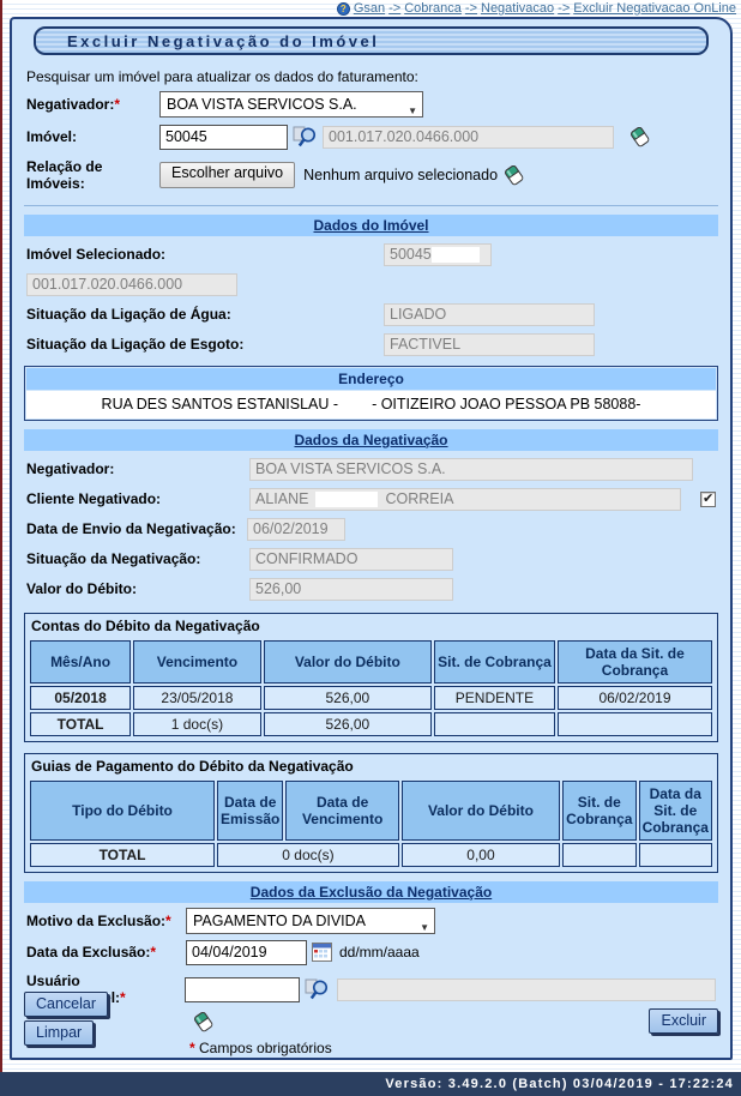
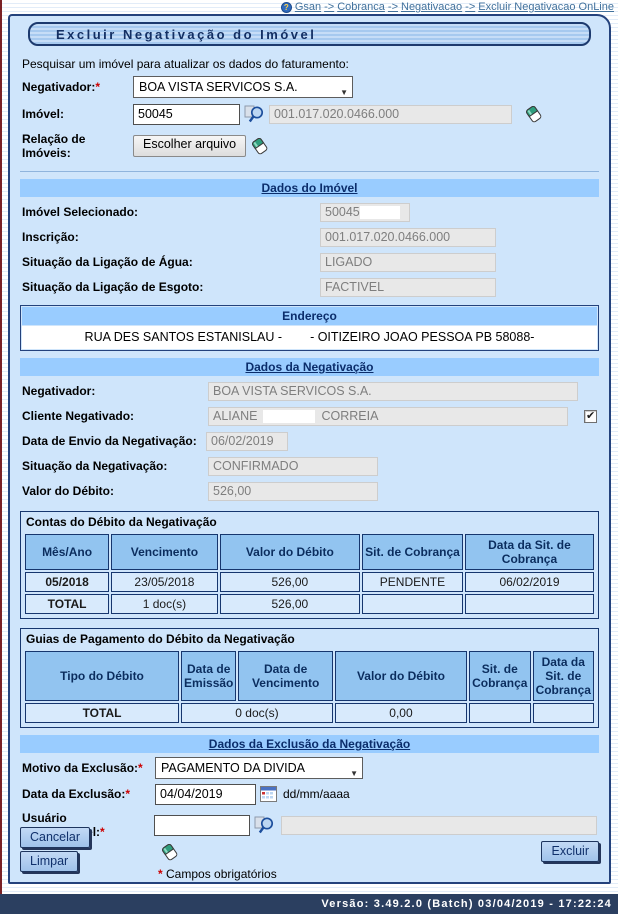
  ?
  Gsan
  ->
  Cobranca
  ->
  Negativacao
  ->
  Excluir Negativacao OnLine
  Excluir Negativação do Imóvel
  Pesquisar um imóvel para atualizar os dados do faturamento:
  Negativador:*
  BOA VISTA SERVICOS S.A.
  ▼
  Imóvel:
  50045
  001.017.020.0466.000
  Relação de
  Imóveis:
  Escolher arquivo
- Nenhum arquivo selecionado
  Dados do Imóvel
  Imóvel Selecionado:
  50045
+ Inscrição:
  001.017.020.0466.000
  Situação da Ligação de Água:
  LIGADO
  Situação da Ligação de Esgoto:
  FACTIVEL
  Endereço
  RUA DES SANTOS ESTANISLAU - - OITIZEIRO JOAO PESSOA PB 58088-
  Dados da Negativação
  Negativador:
  BOA VISTA SERVICOS S.A.
  Cliente Negativado:
  ALIANE CORREIA
  Data de Envio da Negativação:
  06/02/2019
  Situação da Negativação:
  CONFIRMADO
  Valor do Débito:
  526,00
  Contas do Débito da Negativação
  Mês/Ano	Vencimento	Valor do Débito	Sit. de Cobrança	Data da Sit. de Cobrança
  05/2018	23/05/2018	526,00	PENDENTE	06/02/2019
  TOTAL	1 doc(s)	526,00
  Guias de Pagamento do Débito da Negativação
  Tipo do Débito	Data de Emissão	Data de Vencimento	Valor do Débito	Sit. de Cobrança	Data da Sit. de Cobrança
  TOTAL	0 doc(s)	0,00
  Dados da Exclusão da Negativação
  Motivo da Exclusão:*
  PAGAMENTO DA DIVIDA
  ▼
  Data da Exclusão:*
  04/04/2019
  dd/mm/aaaa
  Usuário
  * Campos obrigatórios
  Cancelar
  Limpar
  Excluir
  Versão: 3.49.2.0 (Batch) 03/04/2019 - 17:22:24
